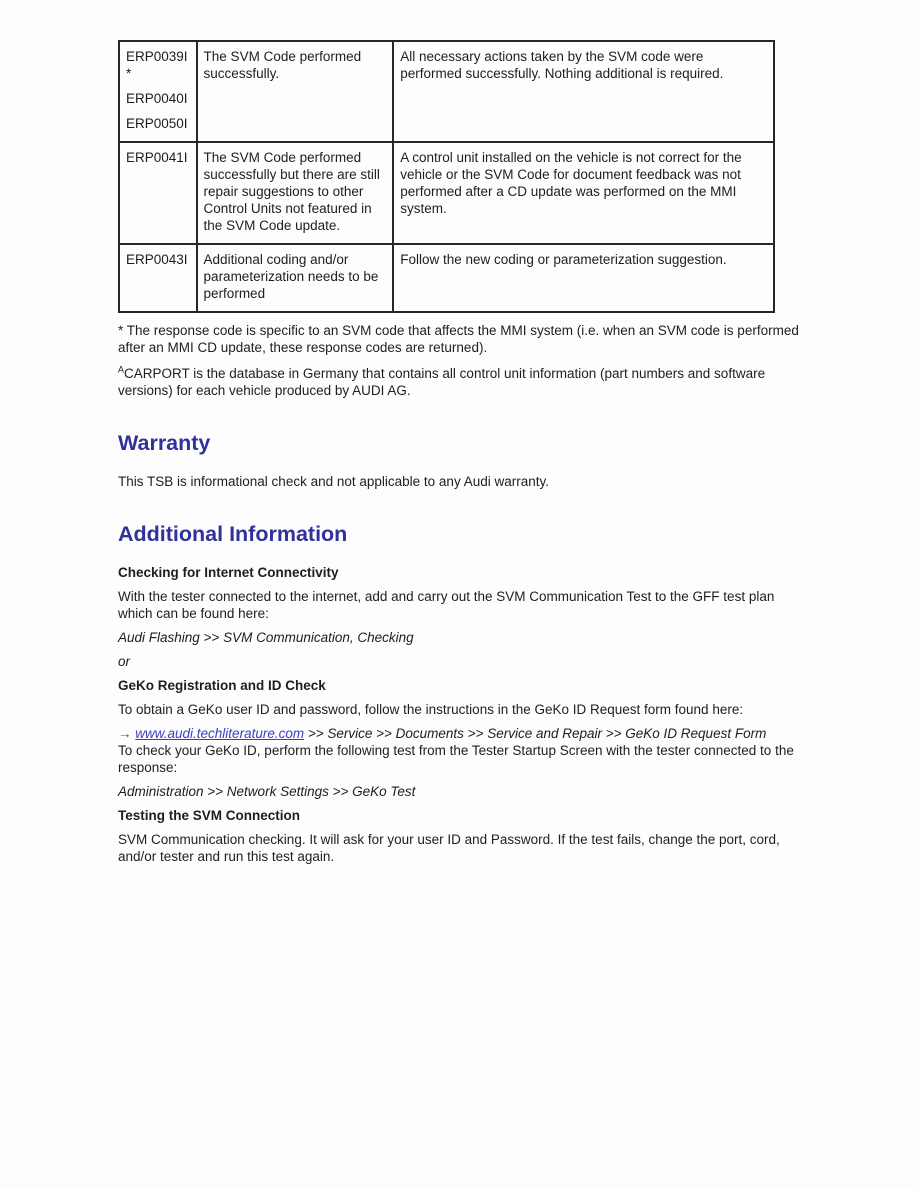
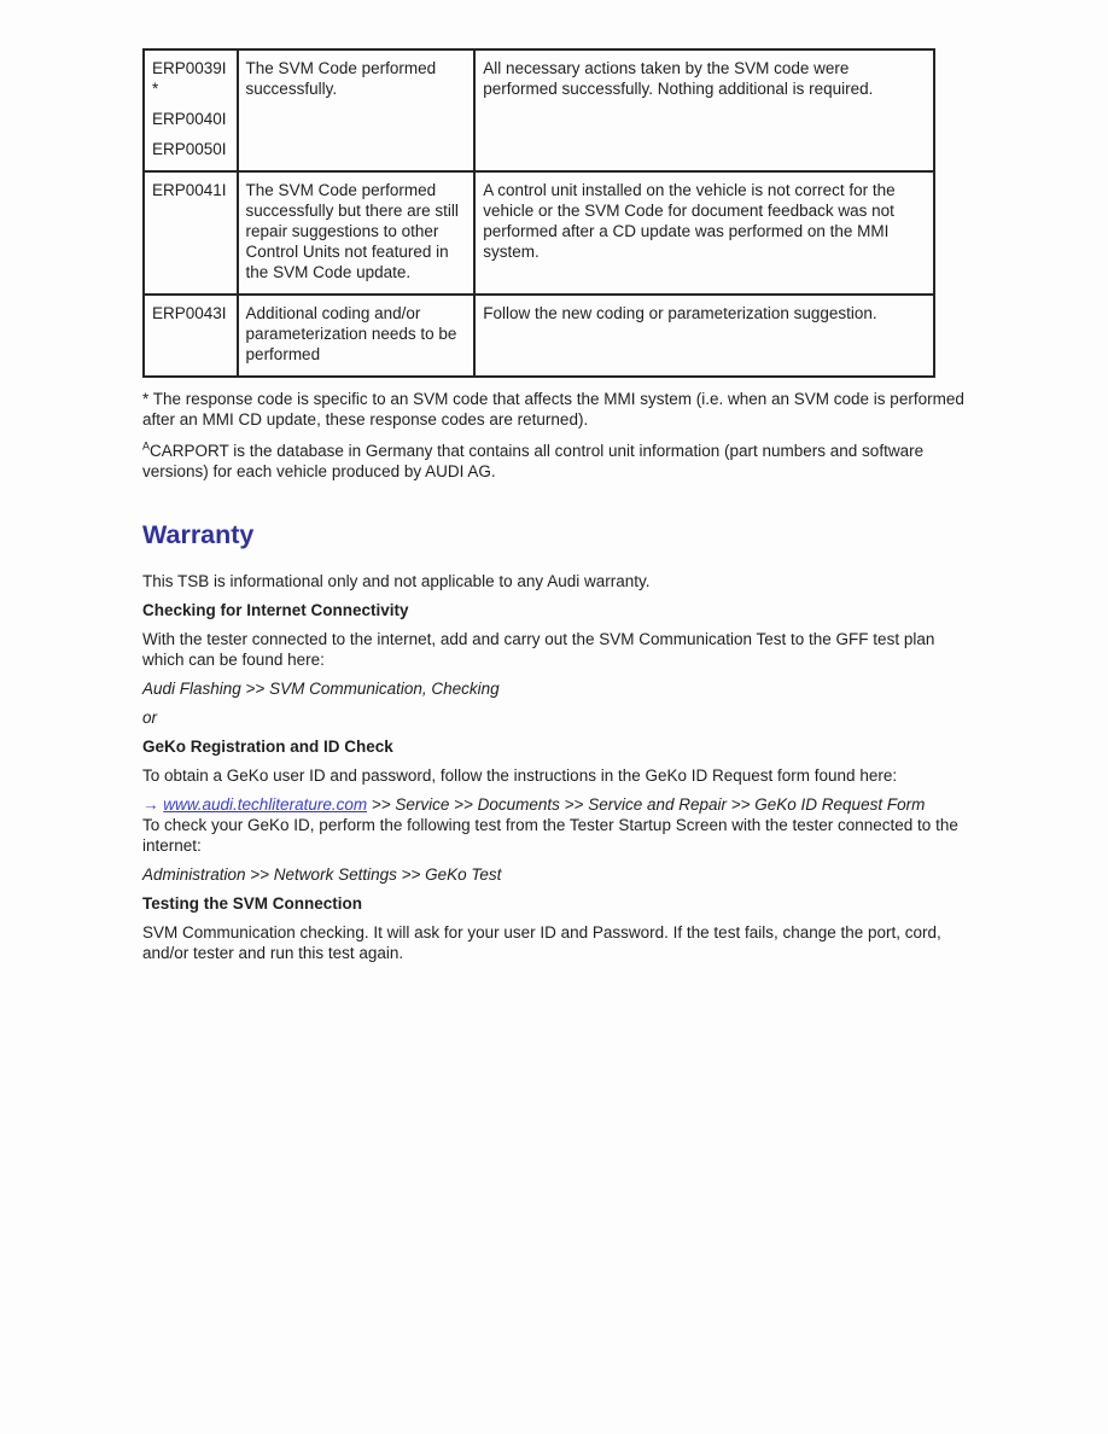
  ERP0039I * ERP0040I ERP0050I	The SVM Code performed successfully.	All necessary actions taken by the SVM code were performed successfully. Nothing additional is required.
  ERP0041I	The SVM Code performed successfully but there are still repair suggestions to other Control Units not featured in the SVM Code update.	A control unit installed on the vehicle is not correct for the vehicle or the SVM Code for document feedback was not performed after a CD update was performed on the MMI system.
  ERP0043I	Additional coding and/or parameterization needs to be performed	Follow the new coding or parameterization suggestion.
  * The response code is specific to an SVM code that affects the MMI system (i.e. when an SVM code is performed after an MMI CD update, these response codes are returned).
  ACARPORT is the database in Germany that contains all control unit information (part numbers and software versions) for each vehicle produced by AUDI AG.
  Warranty
- This TSB is informational check and not applicable to any Audi warranty.
+ This TSB is informational only and not applicable to any Audi warranty.
- Additional Information
  Checking for Internet Connectivity
  With the tester connected to the internet, add and carry out the SVM Communication Test to the GFF test plan which can be found here:
  Audi Flashing >> SVM Communication, Checking
  or
  GeKo Registration and ID Check
  To obtain a GeKo user ID and password, follow the instructions in the GeKo ID Request form found here:
  → www.audi.techliterature.com >> Service >> Documents >> Service and Repair >> GeKo ID Request Form
- To check your GeKo ID, perform the following test from the Tester Startup Screen with the tester connected to the response:
+ To check your GeKo ID, perform the following test from the Tester Startup Screen with the tester connected to the internet:
  Administration >> Network Settings >> GeKo Test
  Testing the SVM Connection
  SVM Communication checking. It will ask for your user ID and Password. If the test fails, change the port, cord, and/or tester and run this test again.
